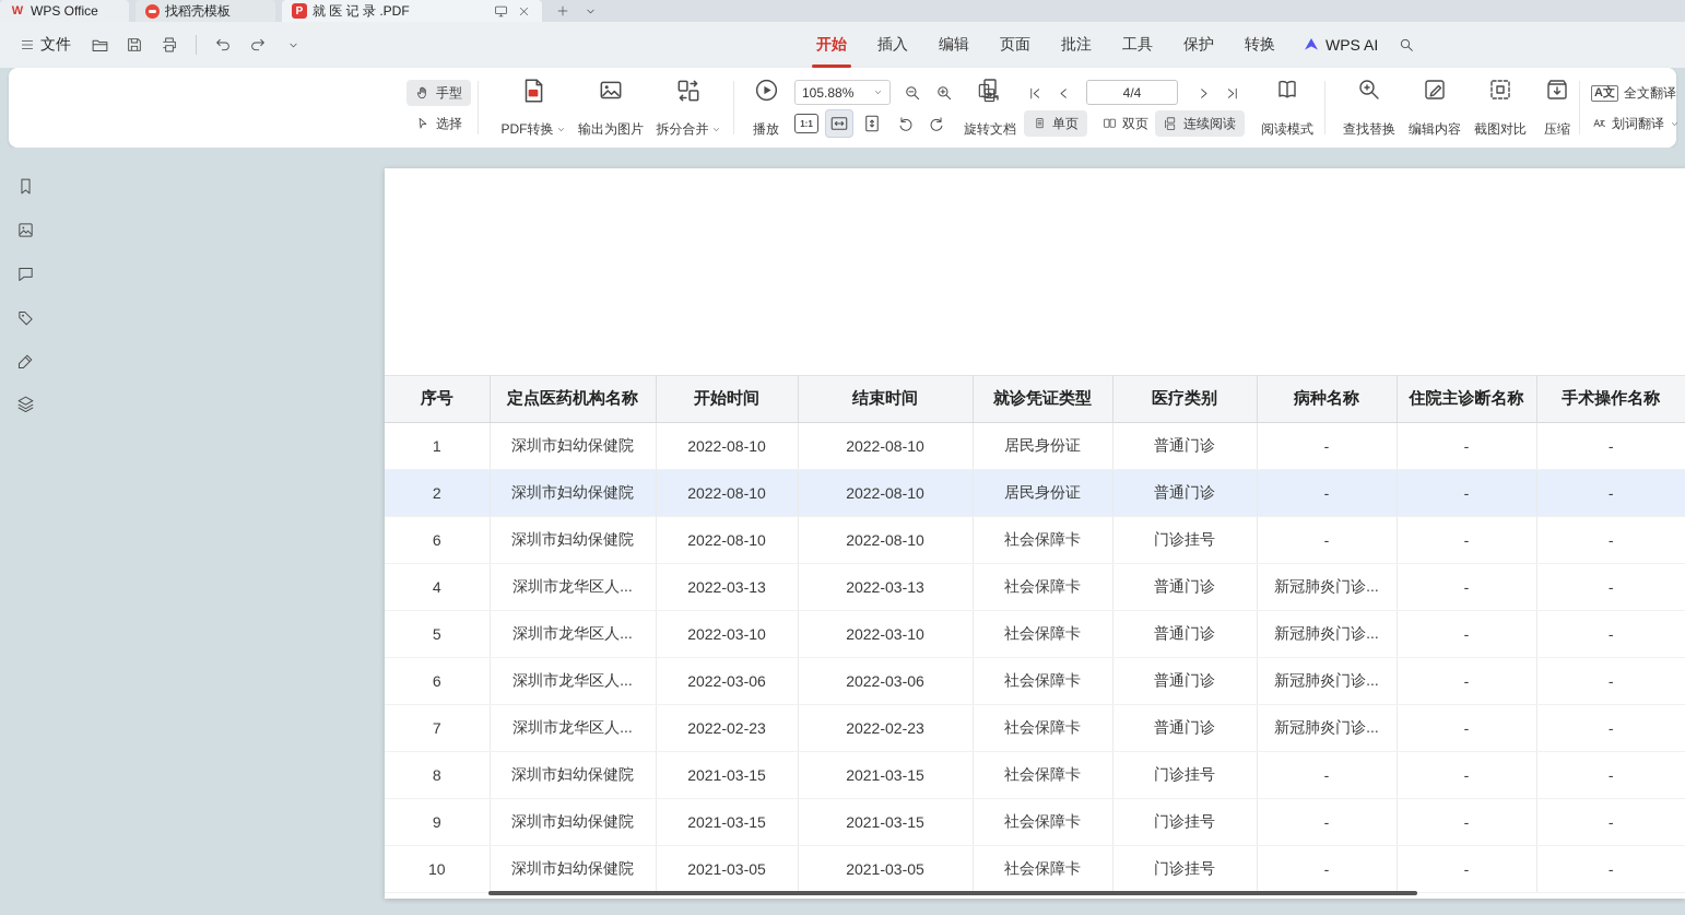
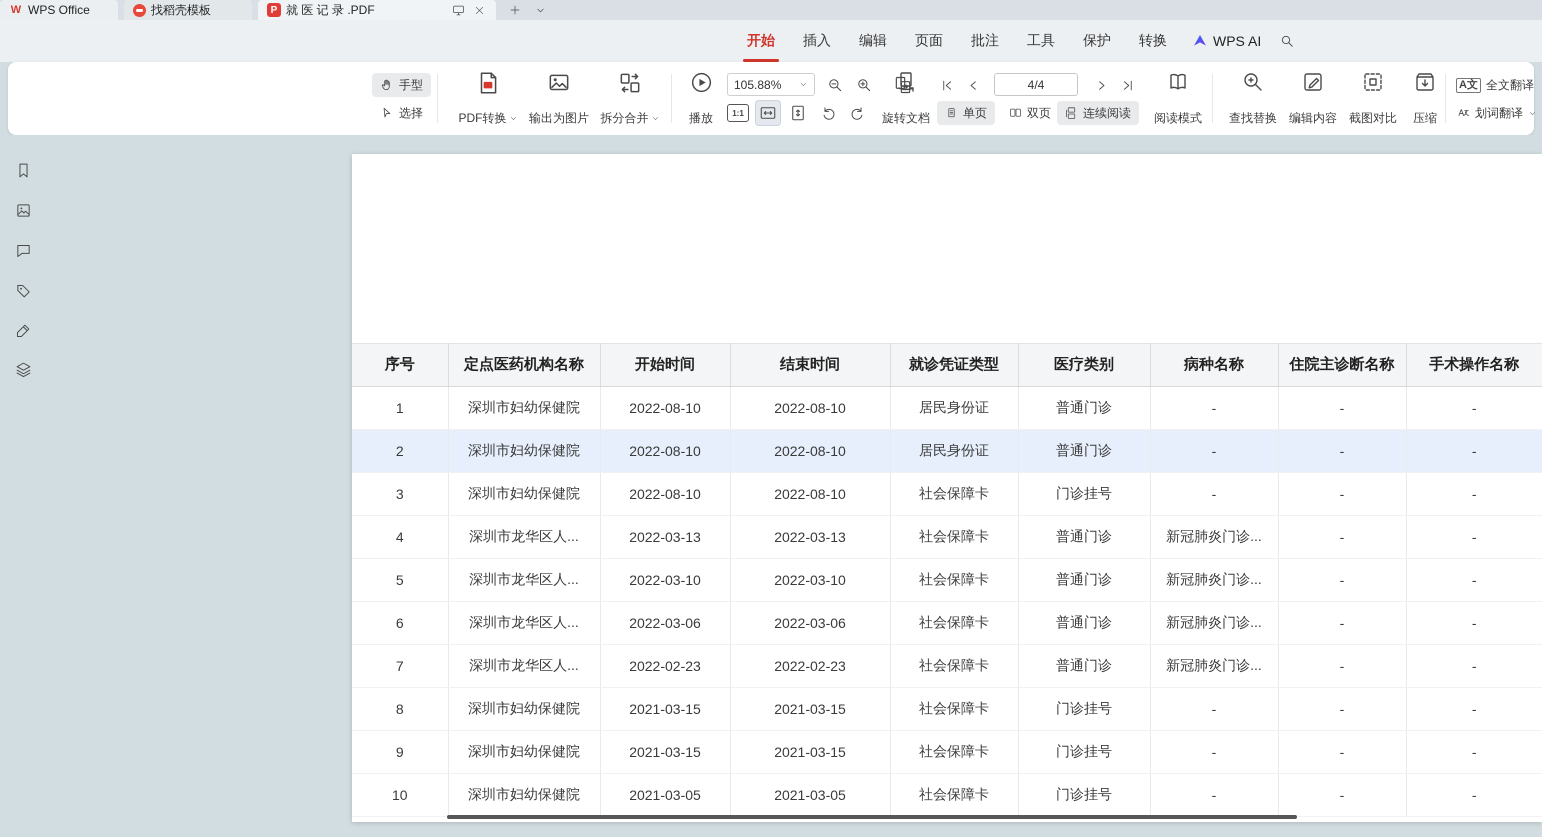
  W
  WPS Office
  找稻壳模板
  P
  就 医 记 录 .PDF
- 文件
  开始
  插入
  编辑
  页面
  批注
  工具
  保护
  转换
  WPS AI
  手型
  选择
  PDF转换
  输出为图片
  拆分合并
  播放
  105.88%
  4/4
  阅读模式
  1:1
  旋转文档
  单页
  双页
  连续阅读
  查找替换
  编辑内容
  截图对比
  压缩
  A文
  全文翻译
  划词翻译
  序号	定点医药机构名称	开始时间	结束时间	就诊凭证类型	医疗类别	病种名称	住院主诊断名称	手术操作名称
  1	深圳市妇幼保健院	2022-08-10	2022-08-10	居民身份证	普通门诊	-	-	-
  2	深圳市妇幼保健院	2022-08-10	2022-08-10	居民身份证	普通门诊	-	-	-
- 6	深圳市妇幼保健院	2022-08-10	2022-08-10	社会保障卡	门诊挂号	-	-	-
+ 3	深圳市妇幼保健院	2022-08-10	2022-08-10	社会保障卡	门诊挂号	-	-	-
  4	深圳市龙华区人...	2022-03-13	2022-03-13	社会保障卡	普通门诊	新冠肺炎门诊...	-	-
  5	深圳市龙华区人...	2022-03-10	2022-03-10	社会保障卡	普通门诊	新冠肺炎门诊...	-	-
  6	深圳市龙华区人...	2022-03-06	2022-03-06	社会保障卡	普通门诊	新冠肺炎门诊...	-	-
  7	深圳市龙华区人...	2022-02-23	2022-02-23	社会保障卡	普通门诊	新冠肺炎门诊...	-	-
  8	深圳市妇幼保健院	2021-03-15	2021-03-15	社会保障卡	门诊挂号	-	-	-
  9	深圳市妇幼保健院	2021-03-15	2021-03-15	社会保障卡	门诊挂号	-	-	-
  10	深圳市妇幼保健院	2021-03-05	2021-03-05	社会保障卡	门诊挂号	-	-	-
